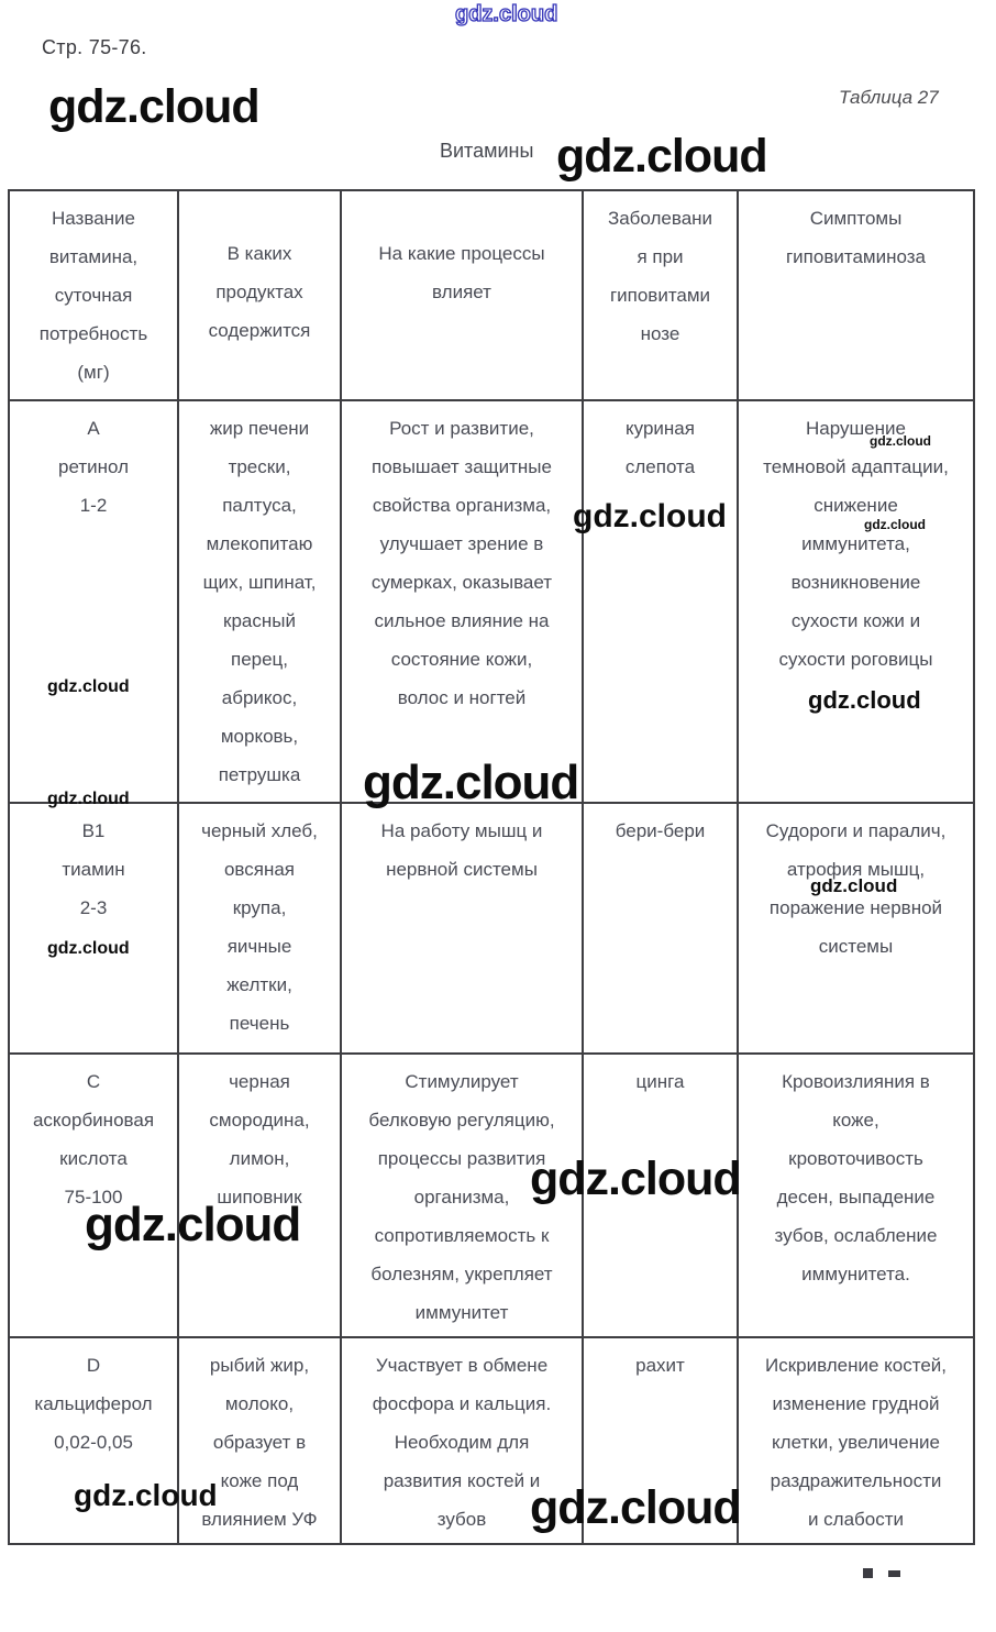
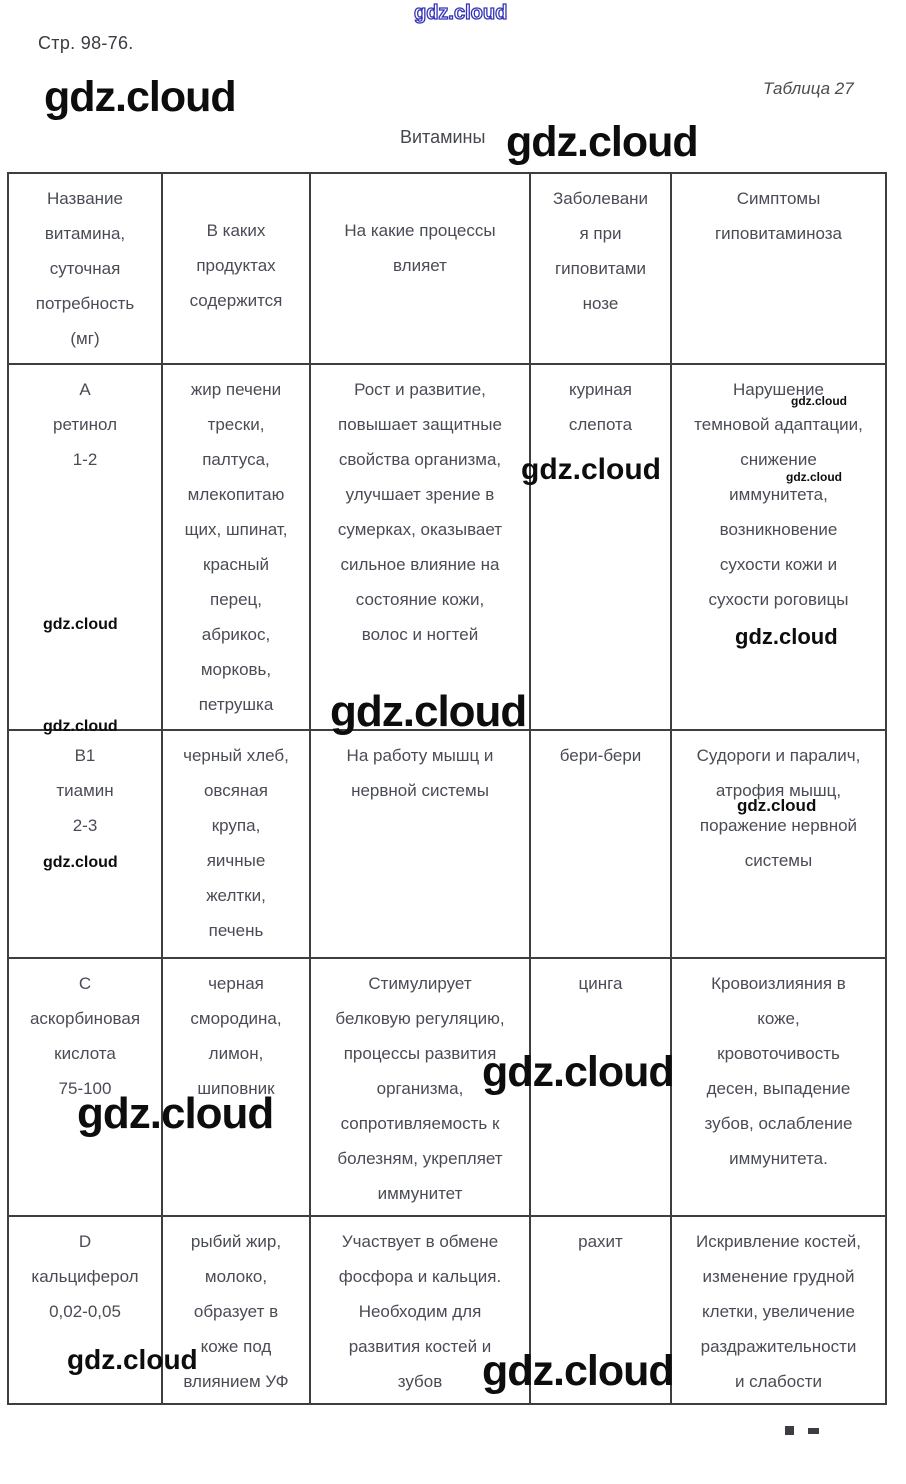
  gdz.cloud
- Стр. 75-76.
+ Стр. 98-76.
  Таблица 27
  gdz.cloud
  Витамины
  gdz.cloud
  Название
  витамина,
  суточная
  потребность
  (мг)
  В каких
  продуктах
  содержится
  На какие процессы
  влияет
  Заболевани
  я при
  гиповитами
  нозе
  Симптомы
  гиповитаминоза
  А
  ретинол
  1-2
  жир печени
  трески,
  палтуса,
  млекопитаю
  щих, шпинат,
  красный
  перец,
  абрикос,
  морковь,
  петрушка
  Рост и развитие,
  повышает защитные
  свойства организма,
  улучшает зрение в
  сумерках, оказывает
  сильное влияние на
  состояние кожи,
  волос и ногтей
  куриная
  слепота
  Нарушение
  темновой адаптации,
  снижение
  иммунитета,
  возникновение
  сухости кожи и
  сухости роговицы
  В1
  тиамин
  2-3
  черный хлеб,
  овсяная
  крупа,
  яичные
  желтки,
  печень
  На работу мышц и
  нервной системы
  бери-бери
  Судороги и паралич,
  атрофия мышц,
  поражение нервной
  системы
  С
  аскорбиновая
  кислота
  75-100
  черная
  смородина,
  лимон,
  шиповник
  Стимулирует
  белковую регуляцию,
  процессы развития
  организма,
  сопротивляемость к
  болезням, укрепляет
  иммунитет
  цинга
  Кровоизлияния в
  коже,
  кровоточивость
  десен, выпадение
  зубов, ослабление
  иммунитета.
  D
  кальциферол
  0,02-0,05
  рыбий жир,
  молоко,
  образует в
  коже под
  влиянием УФ
  Участвует в обмене
  фосфора и кальция.
  Необходим для
  развития костей и
  зубов
  рахит
  Искривление костей,
  изменение грудной
  клетки, увеличение
  раздражительности
  и слабости
  gdz.cloud
  gdz.cloud
  gdz.cloud
  gdz.cloud
  gdz.cloud
  gdz.cloud
  gdz.cloud
  gdz.cloud
  gdz.cloud
  gdz.cloud
  gdz.cloud
  gdz.cloud
  gdz.cloud
